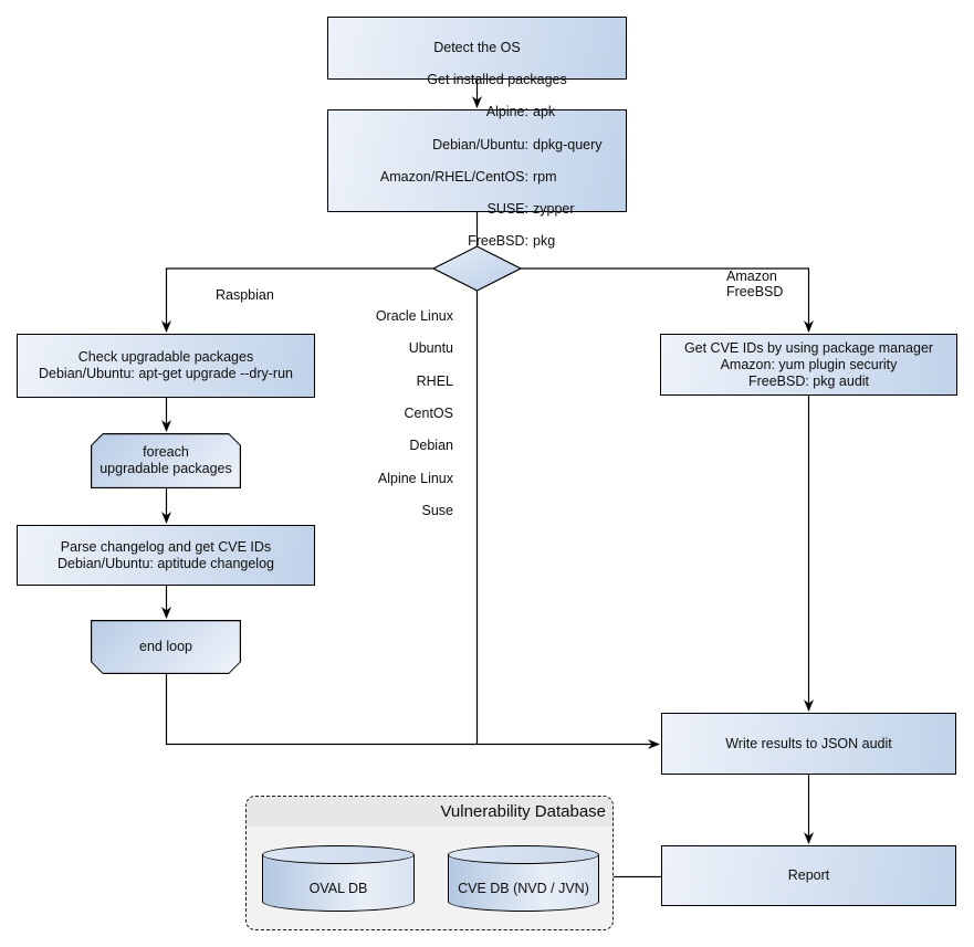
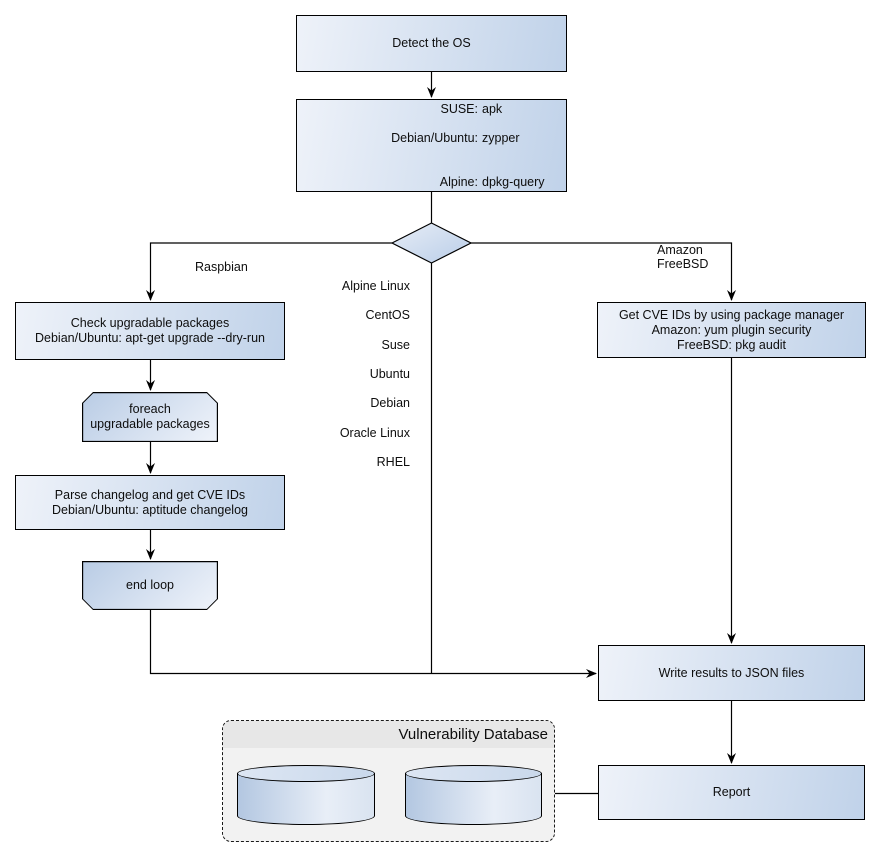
  Detect the OS
- Get installed packages
- Alpine:
+ SUSE:
  apk
  Debian/Ubuntu:
- dpkg-query
+ zypper
- Amazon/RHEL/CentOS:
- rpm
- SUSE:
+ Alpine:
- zypper
+ dpkg-query
- FreeBSD:
- pkg
  Check upgradable packages
  Debian/Ubuntu: apt-get upgrade --dry-run
  foreach
  upgradable packages
  Parse changelog and get CVE IDs
  Debian/Ubuntu: aptitude changelog
  end loop
  Get CVE IDs by using package manager
  Amazon: yum plugin security
  FreeBSD: pkg audit
- Write results to JSON audit
+ Write results to JSON files
  Report
  Raspbian
  Amazon
  FreeBSD
- Oracle Linux
+ Alpine Linux
- Ubuntu
+ CentOS
- RHEL
+ Suse
- CentOS
+ Ubuntu
  Debian
- Alpine Linux
+ Oracle Linux
- Suse
+ RHEL
  Vulnerability Database
- OVAL DB
- CVE DB (NVD / JVN)
